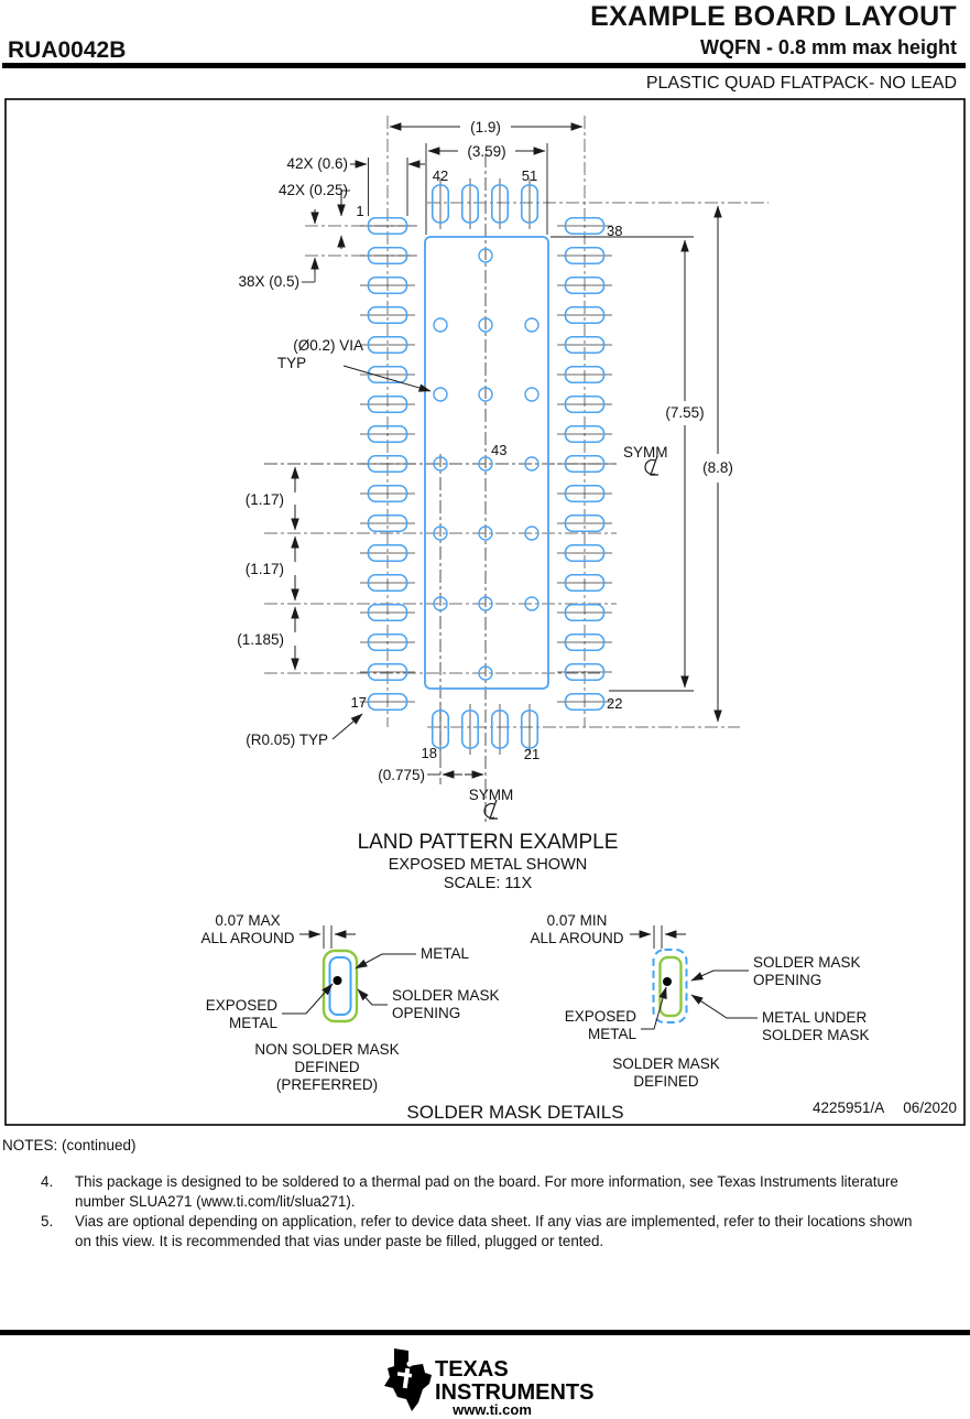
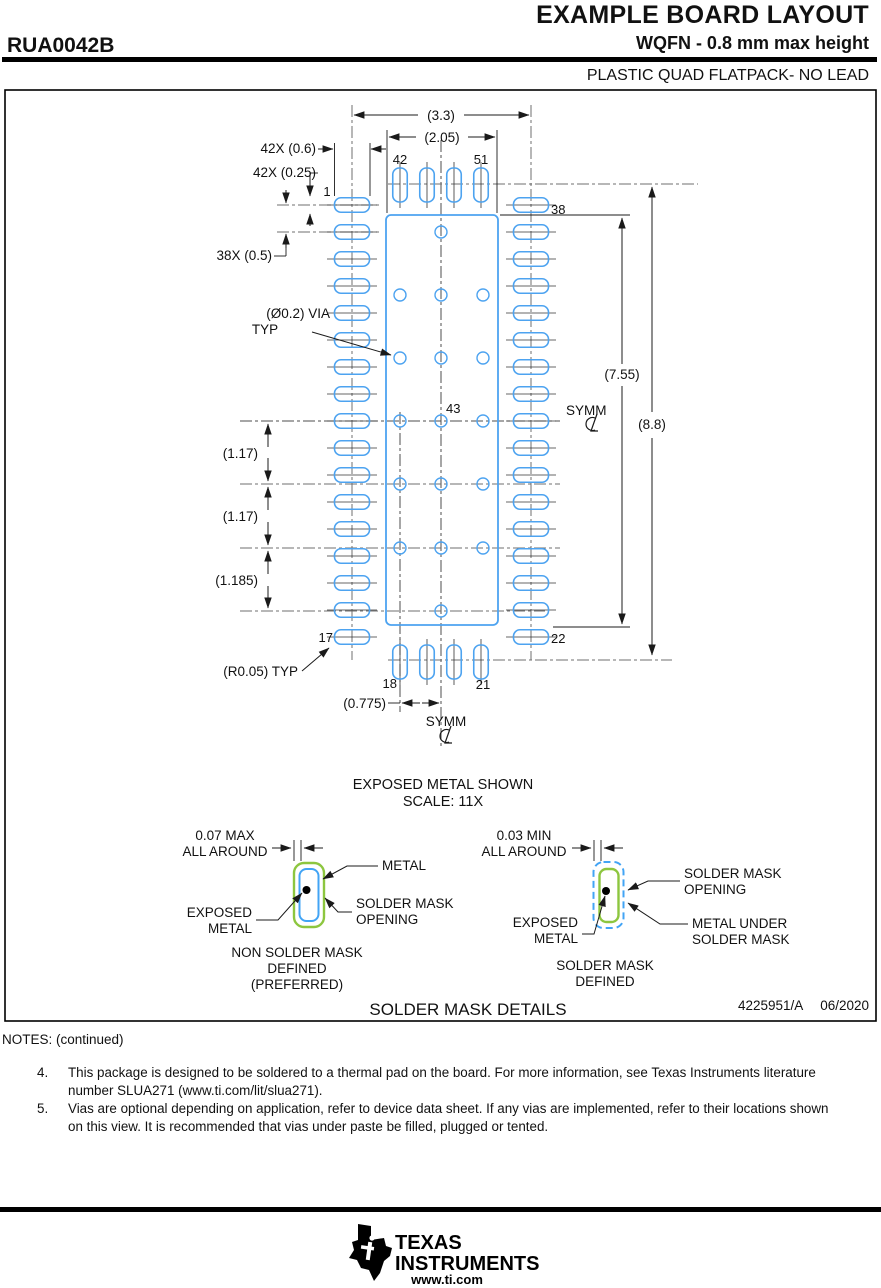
- (1.9)
+ (3.3)
- (3.59)
+ (2.05)
  42X (0.6)
  42X (0.25)
  38X (0.5)
  (Ø0.2) VIA
  TYP
  (1.17)
  (1.17)
  (1.185)
  (7.55)
  (8.8)
  SYMM
  SYMM
  (0.775)
  (R0.05) TYP
  1
  42
  51
  38
  17
  22
  18
  21
  43
- LAND PATTERN EXAMPLE
  EXPOSED METAL SHOWN
  SCALE: 11X
  0.07 MAX
  ALL AROUND
  METAL
  SOLDER MASK
  OPENING
  EXPOSED
  METAL
  NON SOLDER MASK
  DEFINED
  (PREFERRED)
- 0.07 MIN
+ 0.03 MIN
  ALL AROUND
  SOLDER MASK
  OPENING
  EXPOSED
  METAL
  METAL UNDER
  SOLDER MASK
  SOLDER MASK
  DEFINED
  SOLDER MASK DETAILS
  4225951/A
  06/2020
  EXAMPLE BOARD LAYOUT
  RUA0042B
  WQFN - 0.8 mm max height
  PLASTIC QUAD FLATPACK- NO LEAD
  NOTES: (continued)
  4.
  This package is designed to be soldered to a thermal pad on the board. For more information, see Texas Instruments literature
  number SLUA271 (www.ti.com/lit/slua271).
  5.
  Vias are optional depending on application, refer to device data sheet. If any vias are implemented, refer to their locations shown
  on this view. It is recommended that vias under paste be filled, plugged or tented.
  TEXAS
  INSTRUMENTS
  www.ti.com
